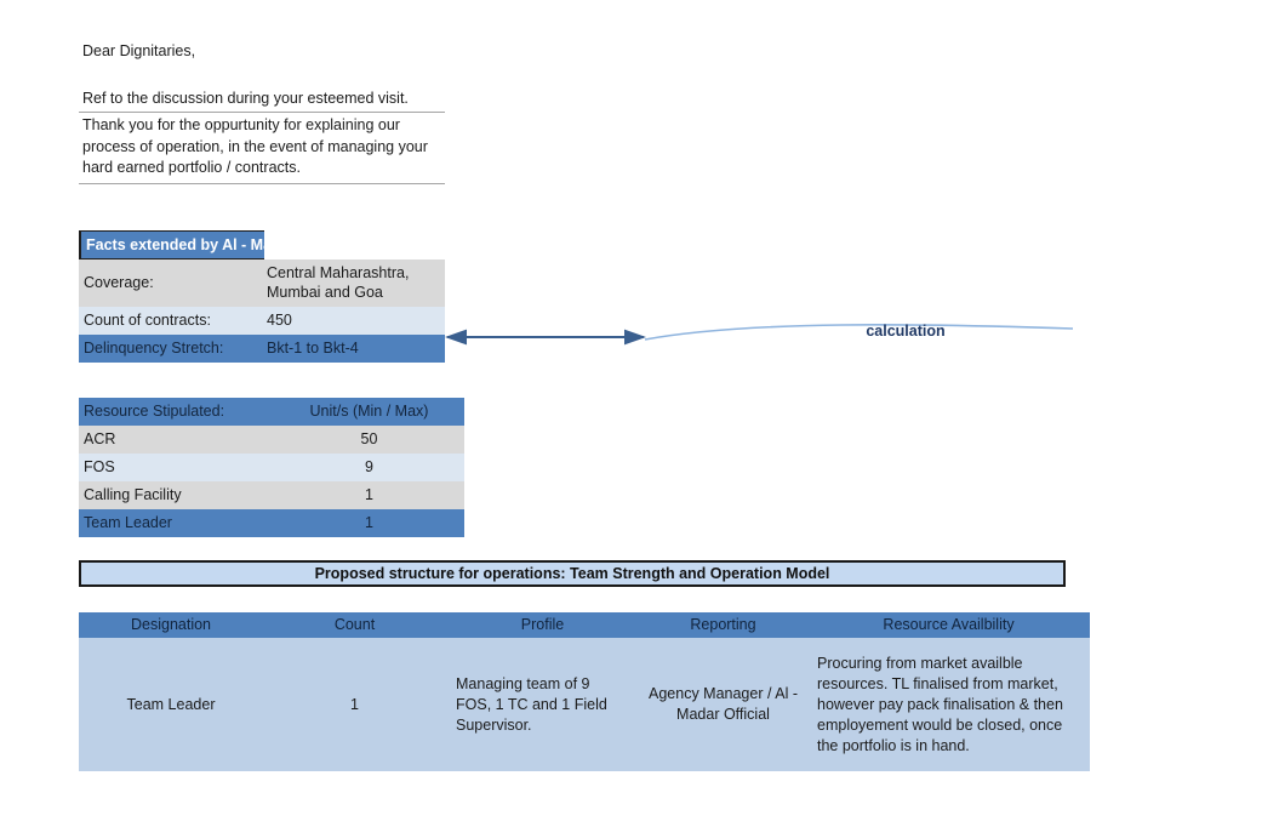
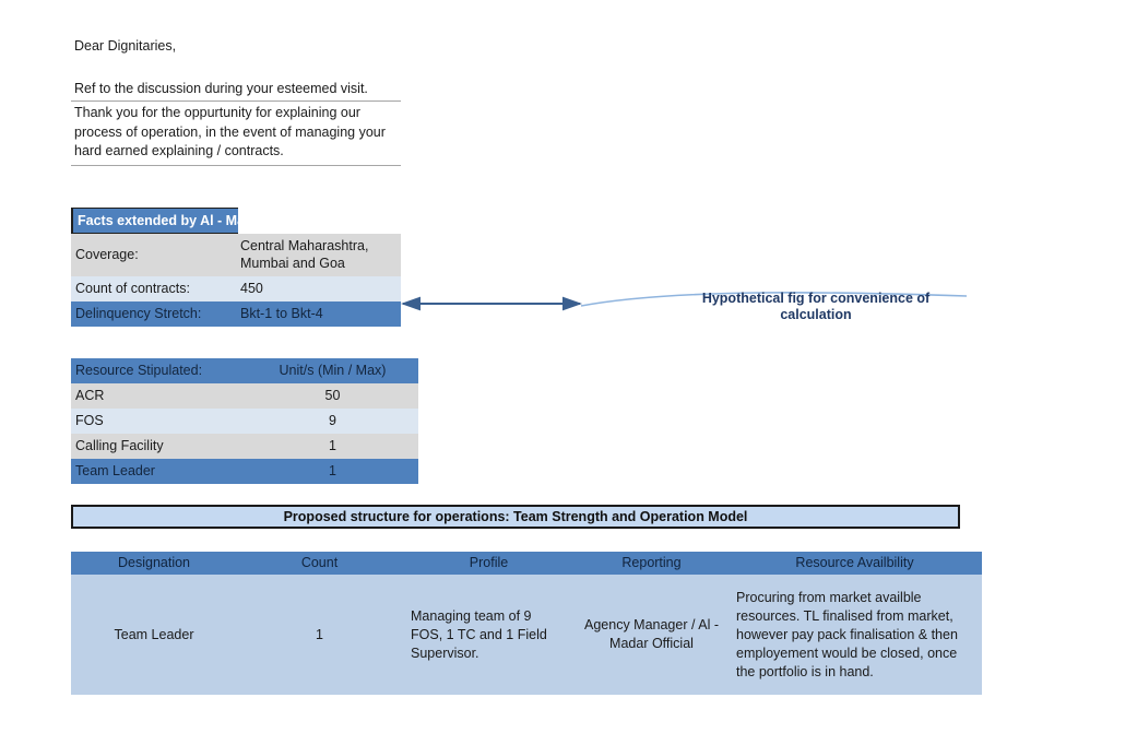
  Dear Dignitaries,
  Ref to the discussion during your esteemed visit.
- Thank you for the oppurtunity for explaining our process of operation, in the event of managing your hard earned portfolio / contracts.
+ Thank you for the oppurtunity for explaining our process of operation, in the event of managing your hard earned explaining / contracts.
  Facts extended by Al - M
  Coverage:	Central Maharashtra, Mumbai and Goa
  Count of contracts:	450
  Delinquency Stretch:	Bkt-1 to Bkt-4
  Resource Stipulated:	Unit/s (Min / Max)
  ACR	50
  FOS	9
  Calling Facility	1
  Team Leader	1
+ Hypothetical fig for convenience of
  calculation
  Proposed structure for operations: Team Strength and Operation Model
  Designation	Count	Profile	Reporting	Resource Availbility
  Team Leader	1	Managing team of 9 FOS, 1 TC and 1 Field Supervisor.	Agency Manager / Al - Madar Official	Procuring from market availble resources. TL finalised from market, however pay pack finalisation & then employement would be closed, once the portfolio is in hand.
